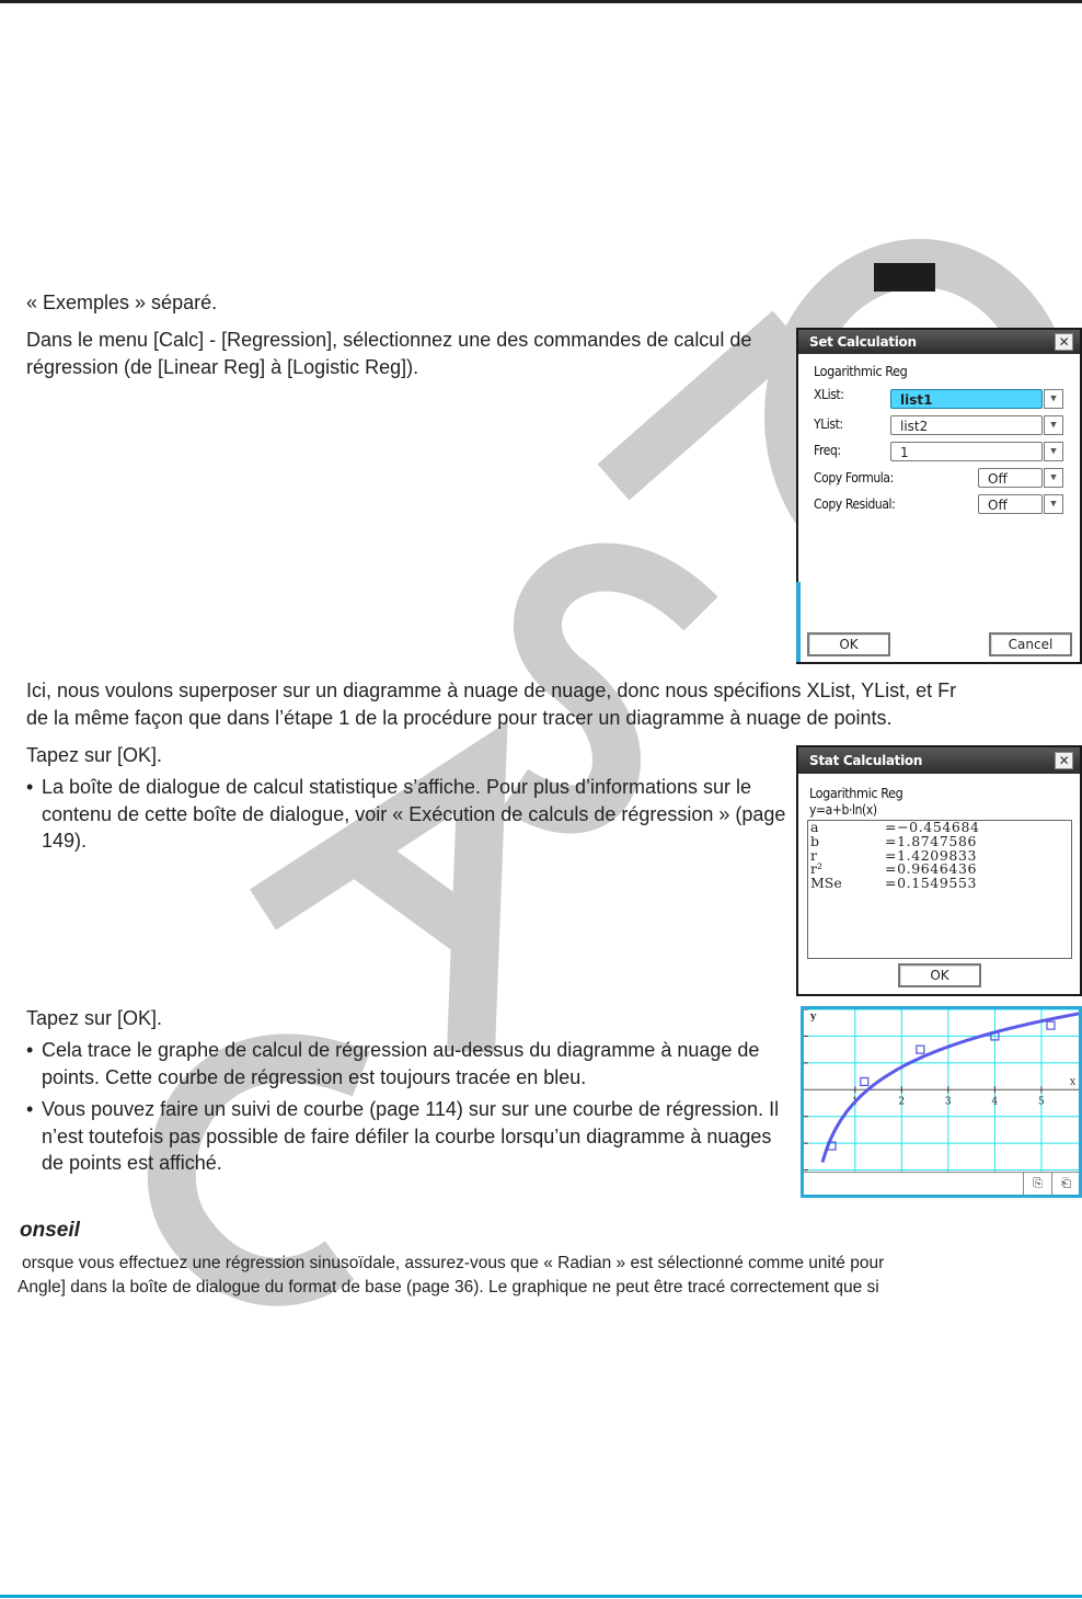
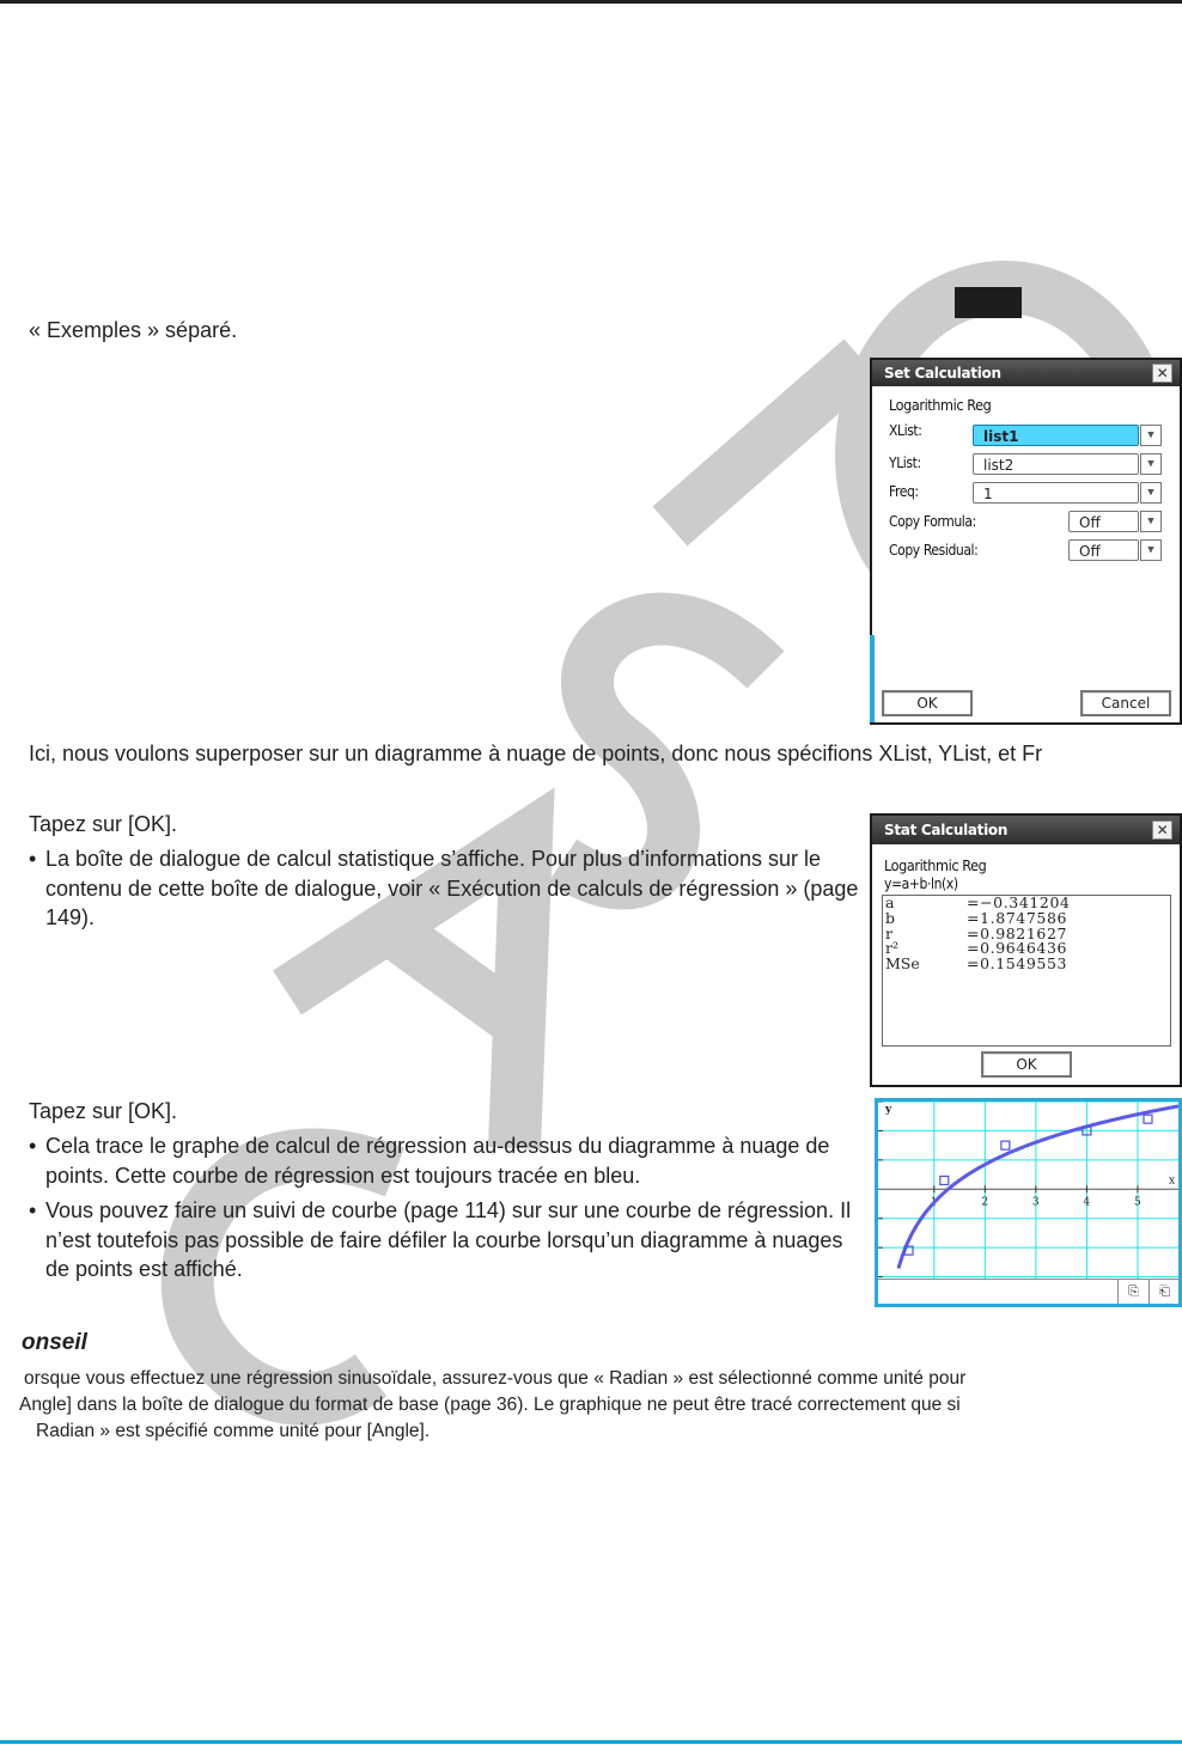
  « Exemples » séparé.
- Dans le menu [Calc] - [Regression], sélectionnez une des commandes de calcul de régression (de [Linear Reg] à [Logistic Reg]).
- Ici, nous voulons superposer sur un diagramme à nuage de nuage, donc nous spécifions XList, YList, et Fr
+ Ici, nous voulons superposer sur un diagramme à nuage de points, donc nous spécifions XList, YList, et Fr
- de la même façon que dans l’étape 1 de la procédure pour tracer un diagramme à nuage de points.
  Tapez sur [OK].
  La boîte de dialogue de calcul statistique s’affiche. Pour plus d’informations sur le contenu de cette boîte de dialogue, voir « Exécution de calculs de régression » (page 149).
  Tapez sur [OK].
  Cela trace le graphe de calcul de régression au-dessus du diagramme à nuage de points. Cette courbe de régression est toujours tracée en bleu.
  Vous pouvez faire un suivi de courbe (page 114) sur sur une courbe de régression. Il n’est toutefois pas possible de faire défiler la courbe lorsqu’un diagramme à nuages de points est affiché.
  onseil
  orsque vous effectuez une régression sinusoïdale, assurez-vous que « Radian » est sélectionné comme unité pour
  Angle] dans la boîte de dialogue du format de base (page 36). Le graphique ne peut être tracé correctement que si
+ Radian » est spécifié comme unité pour [Angle].
  Set Calculation
  ✕
  Logarithmic Reg
  XList:
  list1
  ▼
  YList:
  list2
  ▼
  Freq:
  1
  ▼
  Copy Formula:
  Off
  ▼
  Copy Residual:
  Off
  ▼
  OK
  Cancel
  Stat Calculation
  ✕
  Logarithmic Reg
  y=a+b·ln(x)
  a
- =−0.454684
+ =−0.341204
  b
  =1.8747586
  r
- =1.4209833
+ =0.9821627
  r²
  =0.9646436
  MSe
  =0.1549553
  OK
  2
  3
  4
  5
  x
  y
  ⎘
  ⎗
